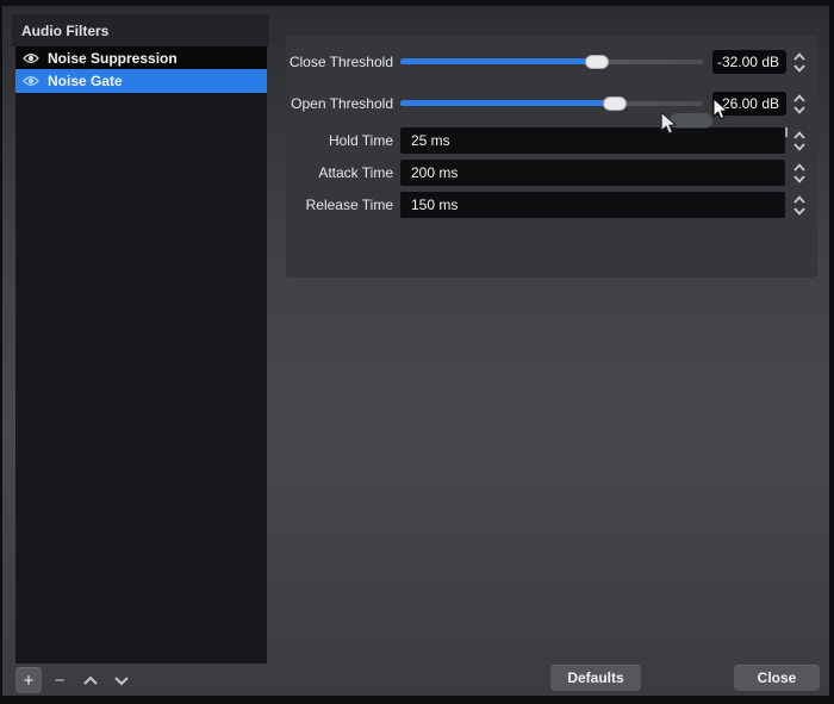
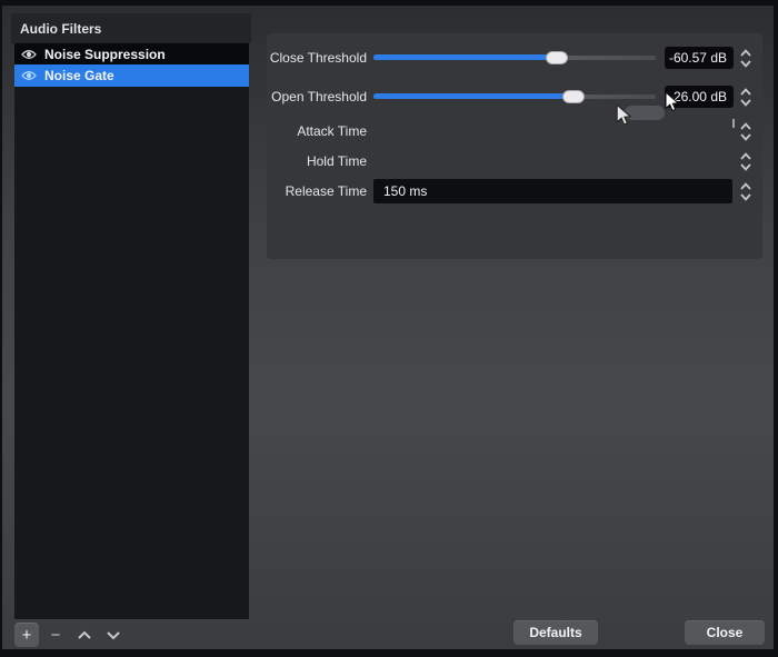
  Audio Filters
  Noise Suppression
  Noise Gate
  +
  −
  Close Threshold
- -32.00 dB
+ -60.57 dB
  Open Threshold
  26.00 dB
- Hold Time
+ Attack Time
- 25 ms
- Attack Time
+ Hold Time
- 200 ms
  Release Time
  150 ms
  Defaults
  Close
